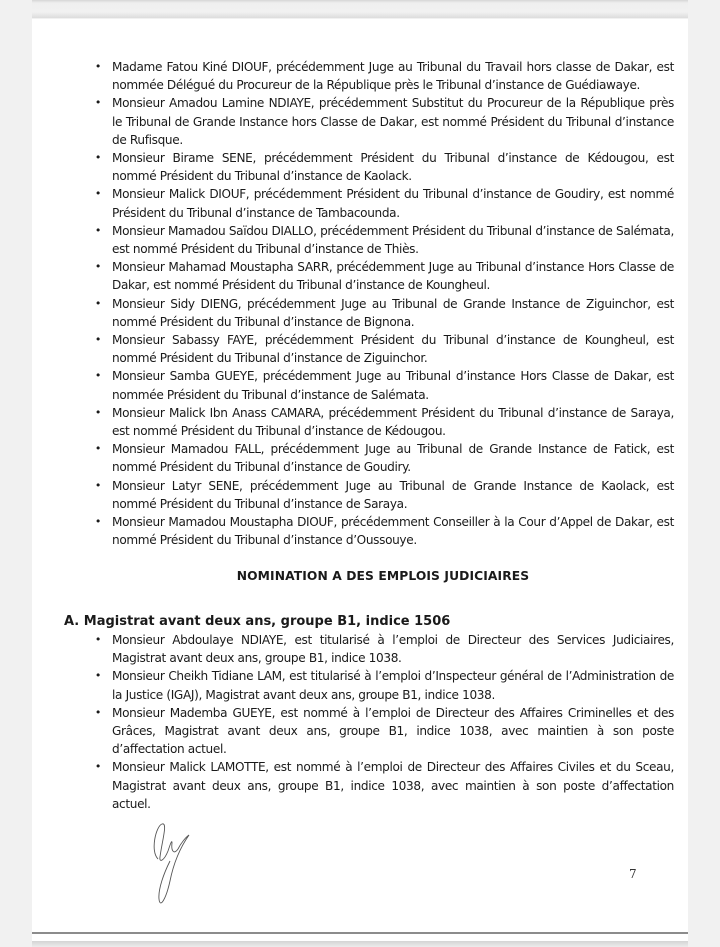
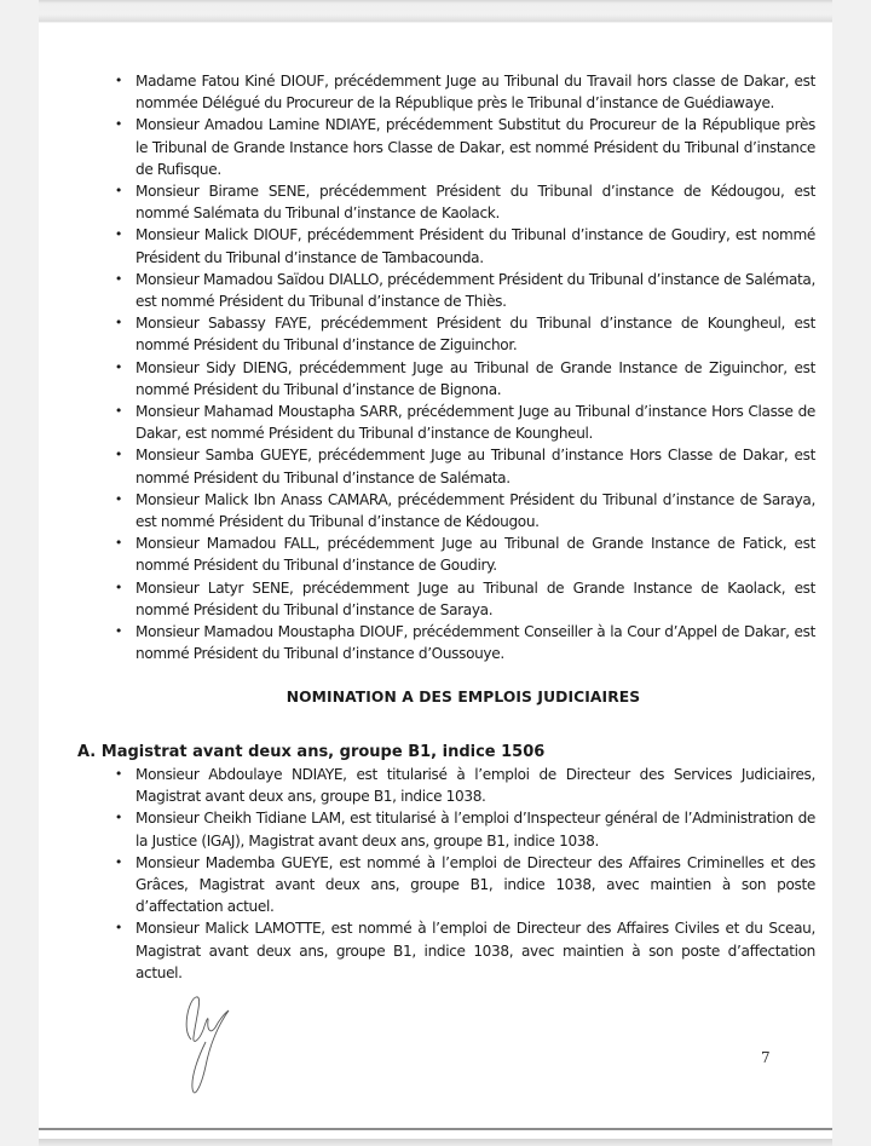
  •
  Madame Fatou Kiné DIOUF, précédemment Juge au Tribunal du Travail hors classe de Dakar, est nommée Délégué du Procureur de la République près le Tribunal d’instance de Guédiawaye.
  •
  Monsieur Amadou Lamine NDIAYE, précédemment Substitut du Procureur de la République près le Tribunal de Grande Instance hors Classe de Dakar, est nommé Président du Tribunal d’instance de Rufisque.
  •
- Monsieur Birame SENE, précédemment Président du Tribunal d’instance de Kédougou, est nommé Président du Tribunal d’instance de Kaolack.
+ Monsieur Birame SENE, précédemment Président du Tribunal d’instance de Kédougou, est nommé Salémata du Tribunal d’instance de Kaolack.
  •
  Monsieur Malick DIOUF, précédemment Président du Tribunal d’instance de Goudiry, est nommé Président du Tribunal d’instance de Tambacounda.
  •
  Monsieur Mamadou Saïdou DIALLO, précédemment Président du Tribunal d’instance de Salémata, est nommé Président du Tribunal d’instance de Thiès.
  •
- Monsieur Mahamad Moustapha SARR, précédemment Juge au Tribunal d’instance Hors Classe de Dakar, est nommé Président du Tribunal d’instance de Koungheul.
+ Monsieur Sabassy FAYE, précédemment Président du Tribunal d’instance de Koungheul, est nommé Président du Tribunal d’instance de Ziguinchor.
  •
  Monsieur Sidy DIENG, précédemment Juge au Tribunal de Grande Instance de Ziguinchor, est nommé Président du Tribunal d’instance de Bignona.
  •
- Monsieur Sabassy FAYE, précédemment Président du Tribunal d’instance de Koungheul, est nommé Président du Tribunal d’instance de Ziguinchor.
+ Monsieur Mahamad Moustapha SARR, précédemment Juge au Tribunal d’instance Hors Classe de Dakar, est nommé Président du Tribunal d’instance de Koungheul.
  •
- Monsieur Samba GUEYE, précédemment Juge au Tribunal d’instance Hors Classe de Dakar, est nommée Président du Tribunal d’instance de Salémata.
+ Monsieur Samba GUEYE, précédemment Juge au Tribunal d’instance Hors Classe de Dakar, est nommé Président du Tribunal d’instance de Salémata.
  •
  Monsieur Malick Ibn Anass CAMARA, précédemment Président du Tribunal d’instance de Saraya, est nommé Président du Tribunal d’instance de Kédougou.
  •
  Monsieur Mamadou FALL, précédemment Juge au Tribunal de Grande Instance de Fatick, est nommé Président du Tribunal d’instance de Goudiry.
  •
  Monsieur Latyr SENE, précédemment Juge au Tribunal de Grande Instance de Kaolack, est nommé Président du Tribunal d’instance de Saraya.
  •
  Monsieur Mamadou Moustapha DIOUF, précédemment Conseiller à la Cour d’Appel de Dakar, est nommé Président du Tribunal d’instance d’Oussouye.
  NOMINATION A DES EMPLOIS JUDICIAIRES
  A. Magistrat avant deux ans, groupe B1, indice 1506
  •
  Monsieur Abdoulaye NDIAYE, est titularisé à l’emploi de Directeur des Services Judiciaires, Magistrat avant deux ans, groupe B1, indice 1038.
  •
  Monsieur Cheikh Tidiane LAM, est titularisé à l’emploi d’Inspecteur général de l’Administration de la Justice (IGAJ), Magistrat avant deux ans, groupe B1, indice 1038.
  •
  Monsieur Mademba GUEYE, est nommé à l’emploi de Directeur des Affaires Criminelles et des Grâces, Magistrat avant deux ans, groupe B1, indice 1038, avec maintien à son poste d’affectation actuel.
  •
  Monsieur Malick LAMOTTE, est nommé à l’emploi de Directeur des Affaires Civiles et du Sceau, Magistrat avant deux ans, groupe B1, indice 1038, avec maintien à son poste d’affectation actuel.
  7
